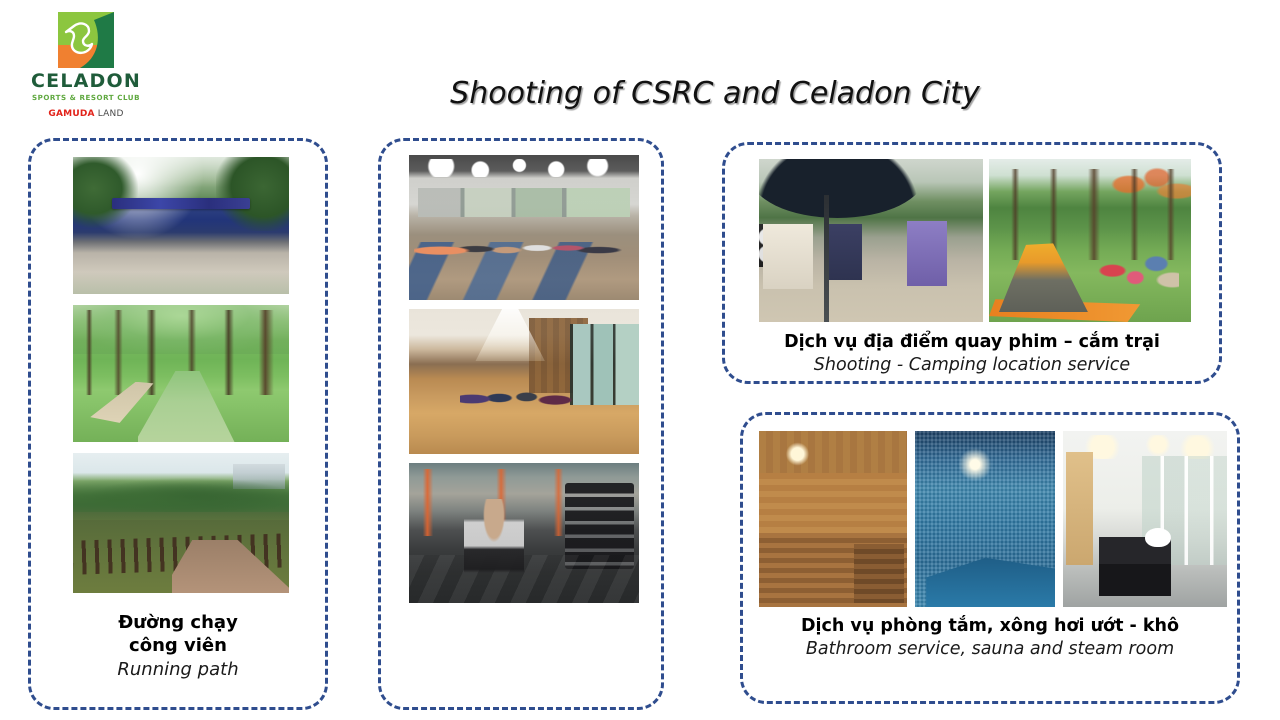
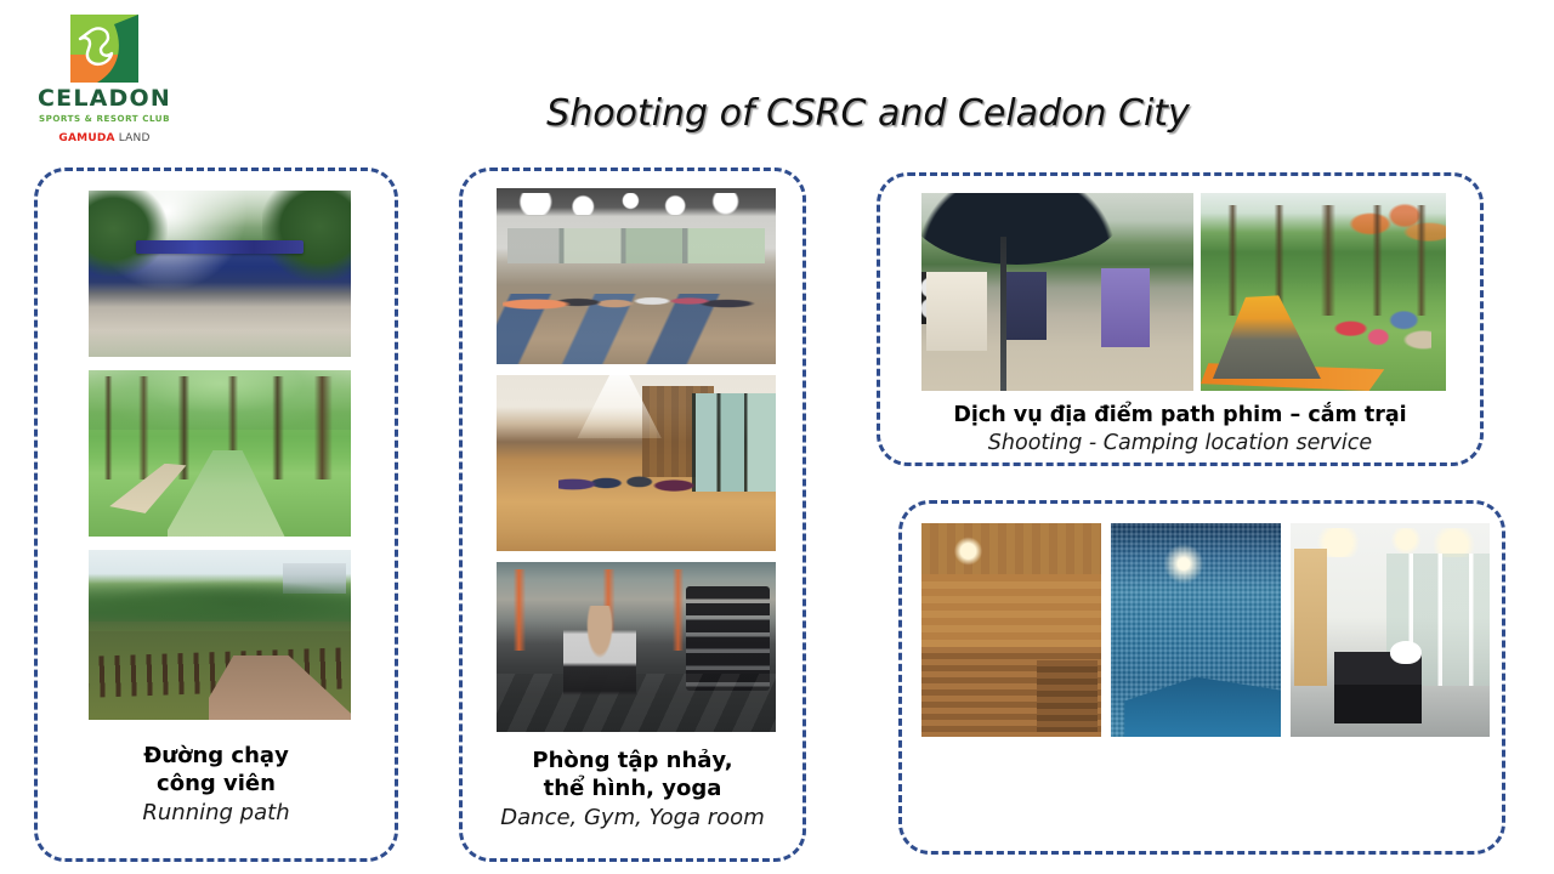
  CELADON
  SPORTS & RESORT CLUB
  GAMUDA LAND
  Shooting of CSRC and Celadon City
  Đường chạy
  công viên
  Running path
+ Phòng tập nhảy,
+ thể hình, yoga
+ Dance, Gym, Yoga room
- Dịch vụ địa điểm quay phim – cắm trại
+ Dịch vụ địa điểm path phim – cắm trại
  Shooting - Camping location service
- Dịch vụ phòng tắm, xông hơi ướt - khô
- Bathroom service, sauna and steam room
